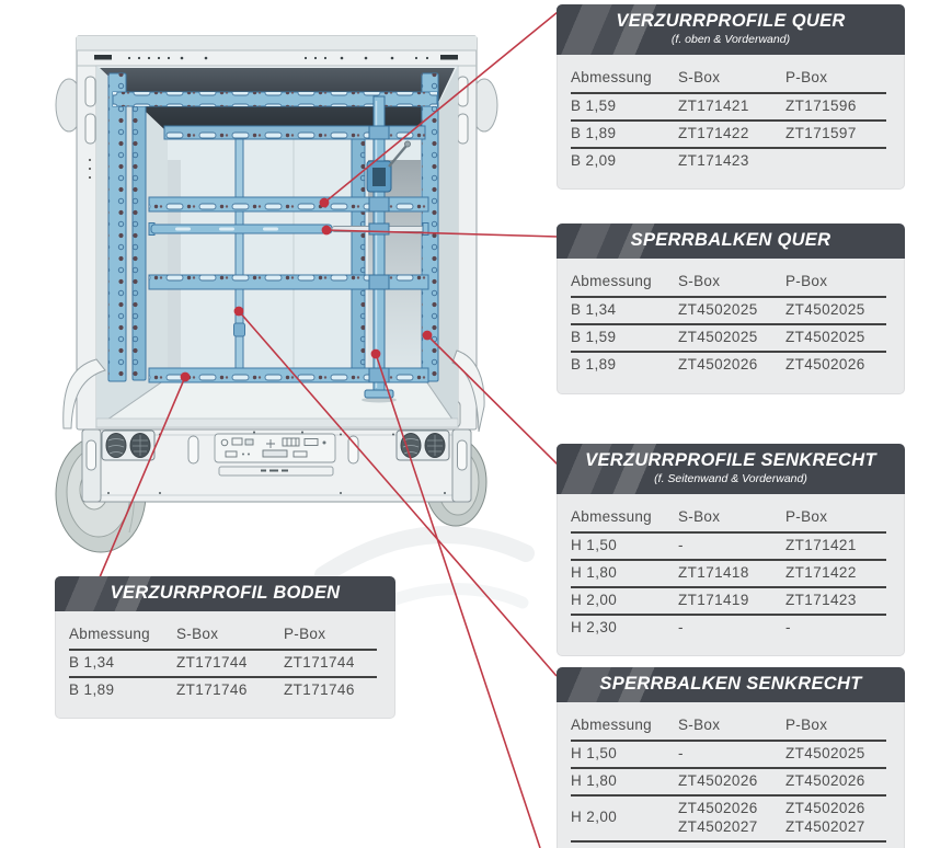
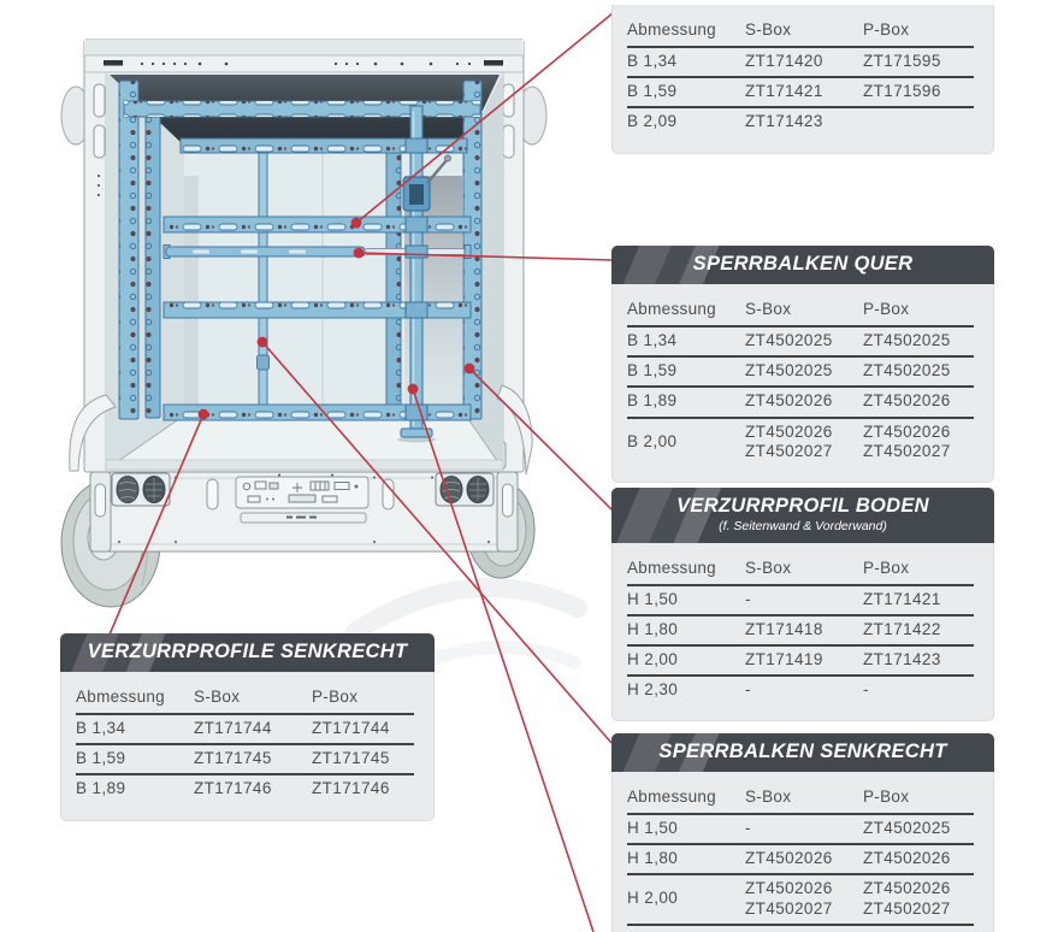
- VERZURRPROFILE QUER
- (f. oben & Vorderwand)
  Abmessung	S-Box	P-Box
+ B 1,34	ZT171420	ZT171595
  B 1,59	ZT171421	ZT171596
- B 1,89	ZT171422	ZT171597
  B 2,09	ZT171423
  SPERRBALKEN QUER
  Abmessung	S-Box	P-Box
  B 1,34	ZT4502025	ZT4502025
  B 1,59	ZT4502025	ZT4502025
  B 1,89	ZT4502026	ZT4502026
+ B 2,00	ZT4502026 ZT4502027	ZT4502026 ZT4502027
- VERZURRPROFILE SENKRECHT
+ VERZURRPROFIL BODEN
  (f. Seitenwand & Vorderwand)
  Abmessung	S-Box	P-Box
  H 1,50	-	ZT171421
  H 1,80	ZT171418	ZT171422
  H 2,00	ZT171419	ZT171423
  H 2,30	-	-
  SPERRBALKEN SENKRECHT
  Abmessung	S-Box	P-Box
  H 1,50	-	ZT4502025
  H 1,80	ZT4502026	ZT4502026
  H 2,00	ZT4502026 ZT4502027	ZT4502026 ZT4502027
- VERZURRPROFIL BODEN
+ VERZURRPROFILE SENKRECHT
  Abmessung	S-Box	P-Box
  B 1,34	ZT171744	ZT171744
+ B 1,59	ZT171745	ZT171745
  B 1,89	ZT171746	ZT171746
